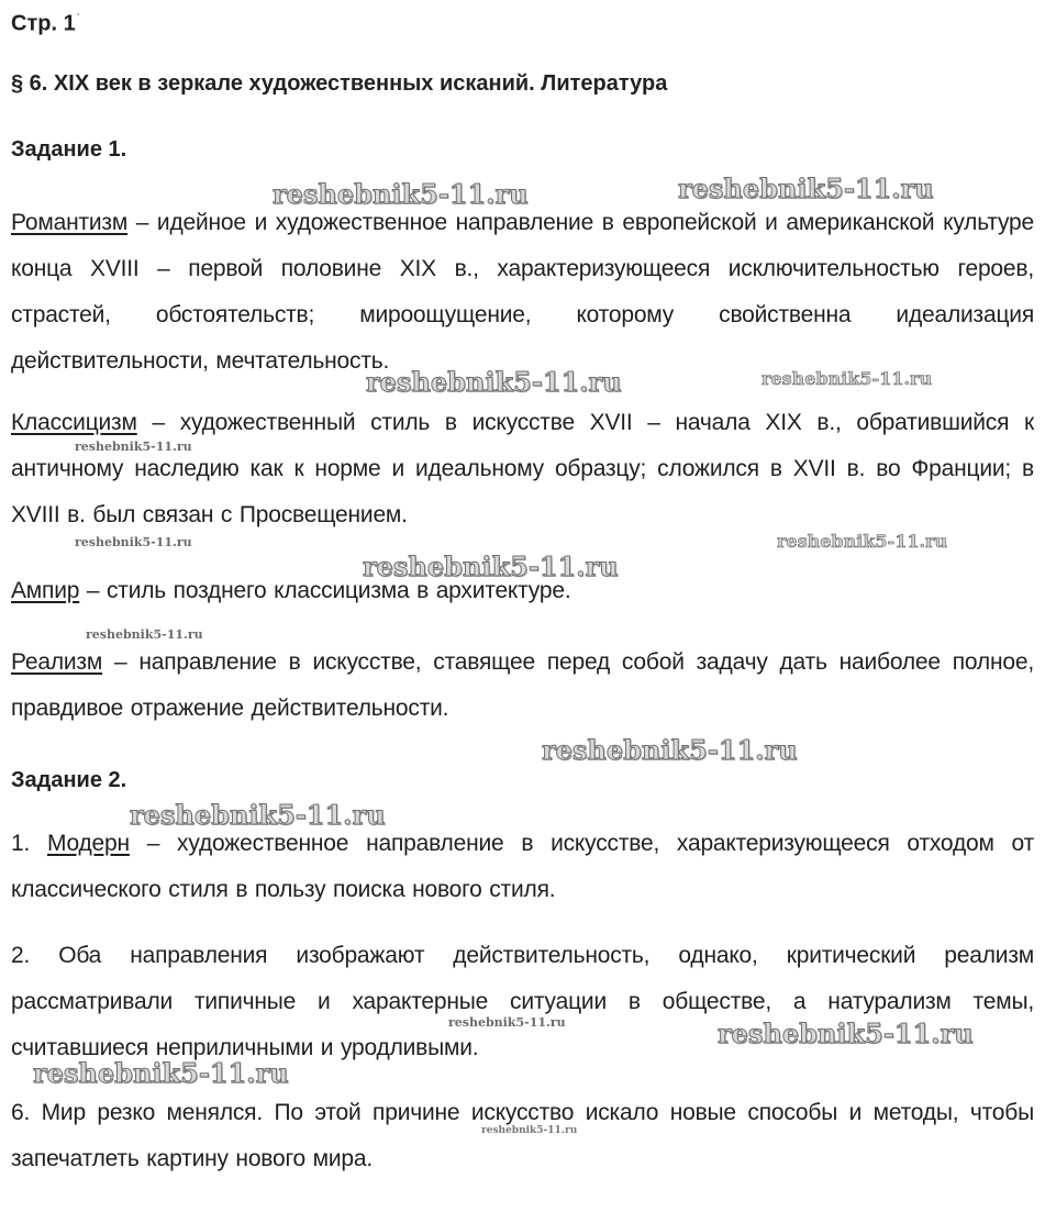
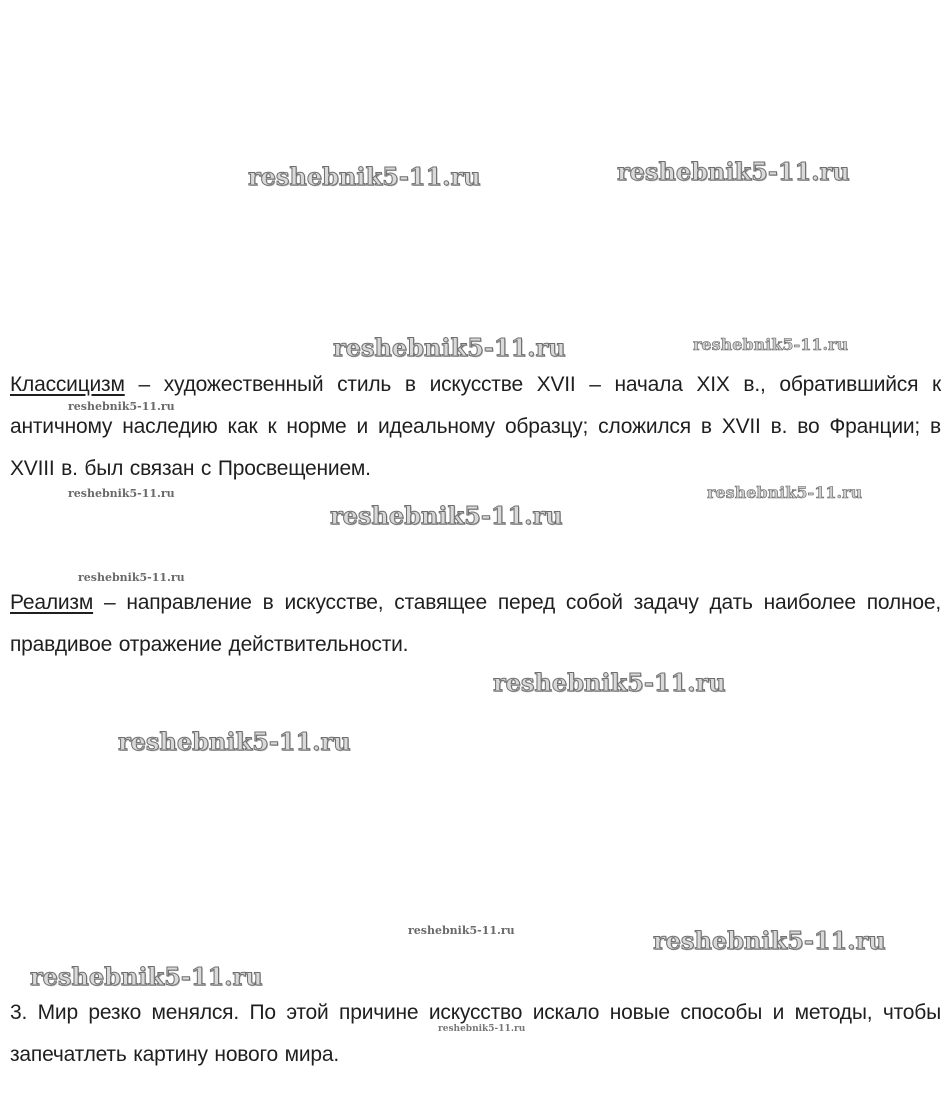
  reshebnik5-11.ru
  reshebnik5-11.ru
  reshebnik5-11.ru
  reshebnik5-11.ru
  reshebnik5-11.ru
  reshebnik5-11.ru
  reshebnik5-11.ru
  reshebnik5-11.ru
  reshebnik5-11.ru
  reshebnik5-11.ru
  reshebnik5-11.ru
  reshebnik5-11.ru
  reshebnik5-11.ru
  reshebnik5-11.ru
  reshebnik5-11.ru
- Стр. 1˙
- § 6. XIX век в зеркале художественных исканий. Литература
- Задание 1.
- Романтизм – идейное и художественное направление в европейской и американской культуре конца XVIII – первой половине XIX в., характеризующееся исключительностью героев, страстей, обстоятельств; мироощущение, которому свойственна идеализация действительности, мечтательность.
  Классицизм – художественный стиль в искусстве XVII – начала XIX в., обратившийся к античному наследию как к норме и идеальному образцу; сложился в XVII в. во Франции; в XVIII в. был связан с Просвещением.
- Ампир – стиль позднего классицизма в архитектуре.
  Реализм – направление в искусстве, ставящее перед собой задачу дать наиболее полное, правдивое отражение действительности.
- Задание 2.
- 1. Модерн – художественное направление в искусстве, характеризующееся отходом от классического стиля в пользу поиска нового стиля.
- 2. Оба направления изображают действительность, однако, критический реализм рассматривали типичные и характерные ситуации в обществе, а натурализм темы, считавшиеся неприличными и уродливыми.
- 6. Мир резко менялся. По этой причине искусство искало новые способы и методы, чтобы запечатлеть картину нового мира.
+ 3. Мир резко менялся. По этой причине искусство искало новые способы и методы, чтобы запечатлеть картину нового мира.
